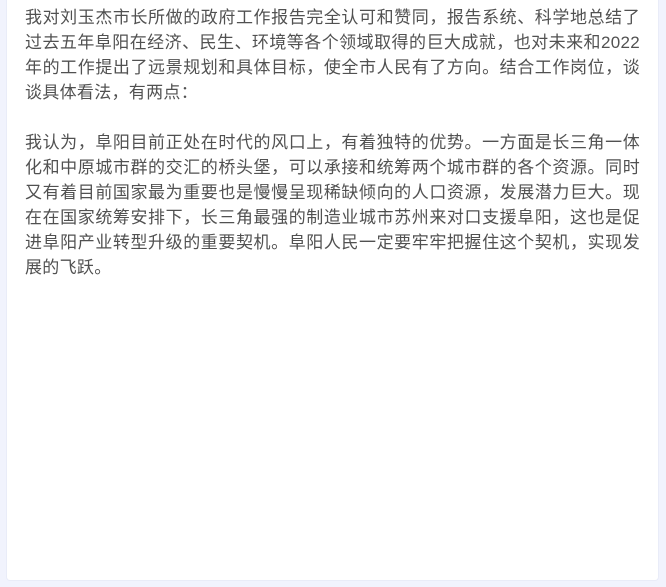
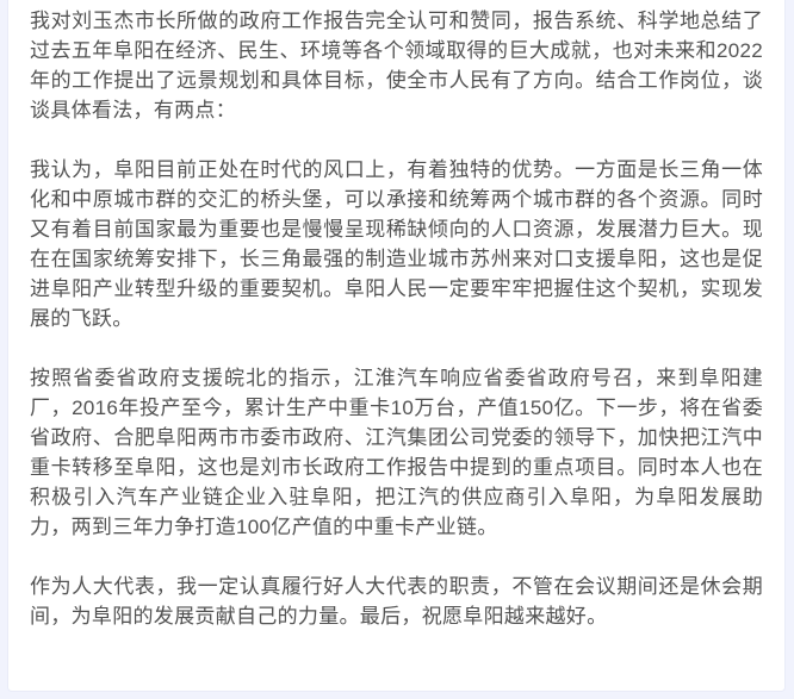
  我对刘玉杰市长所做的政府工作报告完全认可和赞同，报告系统、科学地总结了过去五年阜阳在经济、民生、环境等各个领域取得的巨大成就，也对未来和2022年的工作提出了远景规划和具体目标，使全市人民有了方向。结合工作岗位，谈谈具体看法，有两点：
  我认为，阜阳目前正处在时代的风口上，有着独特的优势。一方面是长三角一体化和中原城市群的交汇的桥头堡，可以承接和统筹两个城市群的各个资源。同时又有着目前国家最为重要也是慢慢呈现稀缺倾向的人口资源，发展潜力巨大。现在在国家统筹安排下，长三角最强的制造业城市苏州来对口支援阜阳，这也是促进阜阳产业转型升级的重要契机。阜阳人民一定要牢牢把握住这个契机，实现发展的飞跃。
+ 按照省委省政府支援皖北的指示，江淮汽车响应省委省政府号召，来到阜阳建厂，2016年投产至今，累计生产中重卡10万台，产值150亿。下一步，将在省委省政府、合肥阜阳两市市委市政府、江汽集团公司党委的领导下，加快把江汽中重卡转移至阜阳，这也是刘市长政府工作报告中提到的重点项目。同时本人也在积极引入汽车产业链企业入驻阜阳，把江汽的供应商引入阜阳，为阜阳发展助力，两到三年力争打造100亿产值的中重卡产业链。
+ 作为人大代表，我一定认真履行好人大代表的职责，不管在会议期间还是休会期间，为阜阳的发展贡献自己的力量。最后，祝愿阜阳越来越好。
